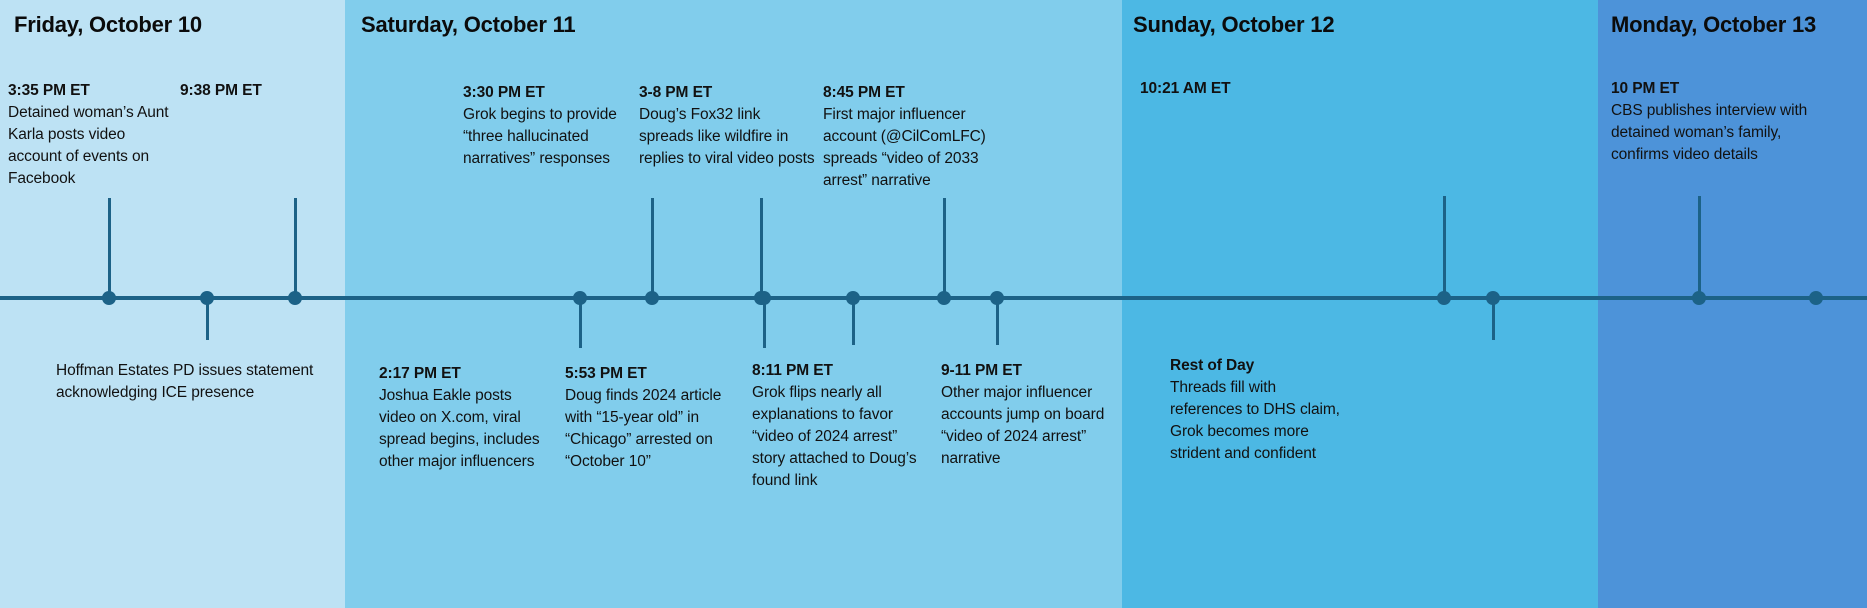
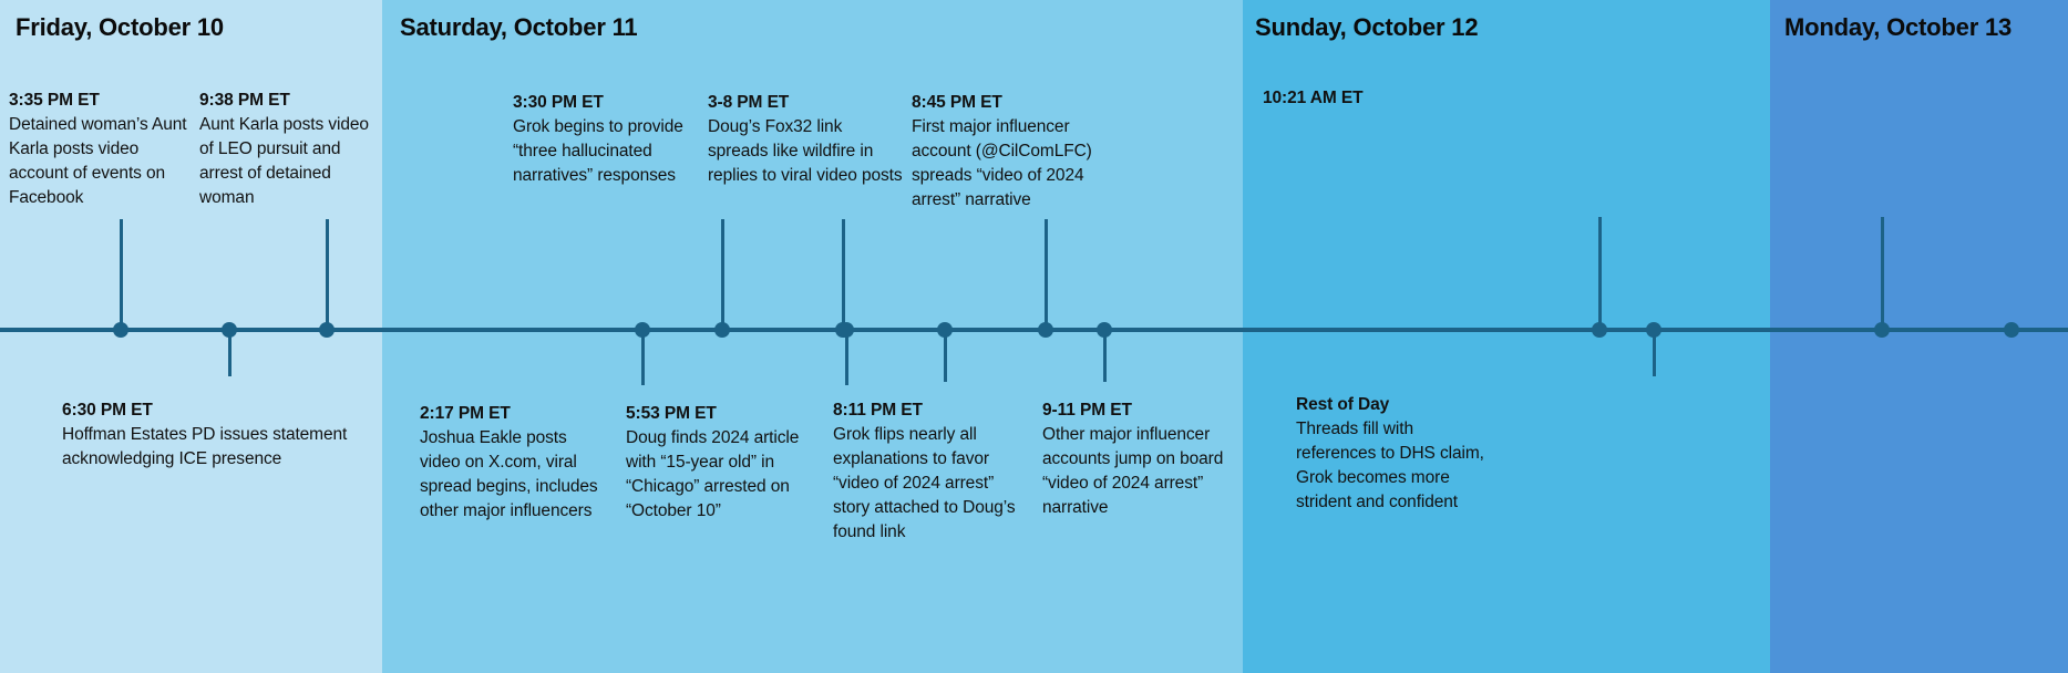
  Friday, October 10
  Saturday, October 11
  Sunday, October 12
  Monday, October 13
  3:35 PM ET
  Detained woman’s Aunt Karla posts video account of events on Facebook
  9:38 PM ET
+ Aunt Karla posts video of LEO pursuit and arrest of detained woman
+ 6:30 PM ET
  Hoffman Estates PD issues statement acknowledging ICE presence
  3:30 PM ET
  Grok begins to provide “three hallucinated narratives” responses
  3-8 PM ET
  Doug’s Fox32 link spreads like wildfire in replies to viral video posts
  8:45 PM ET
- First major influencer account (@CilComLFC) spreads “video of 2033 arrest” narrative
+ First major influencer account (@CilComLFC) spreads “video of 2024 arrest” narrative
  2:17 PM ET
  Joshua Eakle posts video on X.com, viral spread begins, includes other major influencers
  5:53 PM ET
  Doug finds 2024 article with “15-year old” in “Chicago” arrested on “October 10”
  8:11 PM ET
  Grok flips nearly all explanations to favor “video of 2024 arrest” story attached to Doug’s found link
  9-11 PM ET
  Other major influencer accounts jump on board “video of 2024 arrest” narrative
  10:21 AM ET
  Rest of Day
  Threads fill with references to DHS claim, Grok becomes more strident and confident
- 10 PM ET
- CBS publishes interview with detained woman’s family, confirms video details
